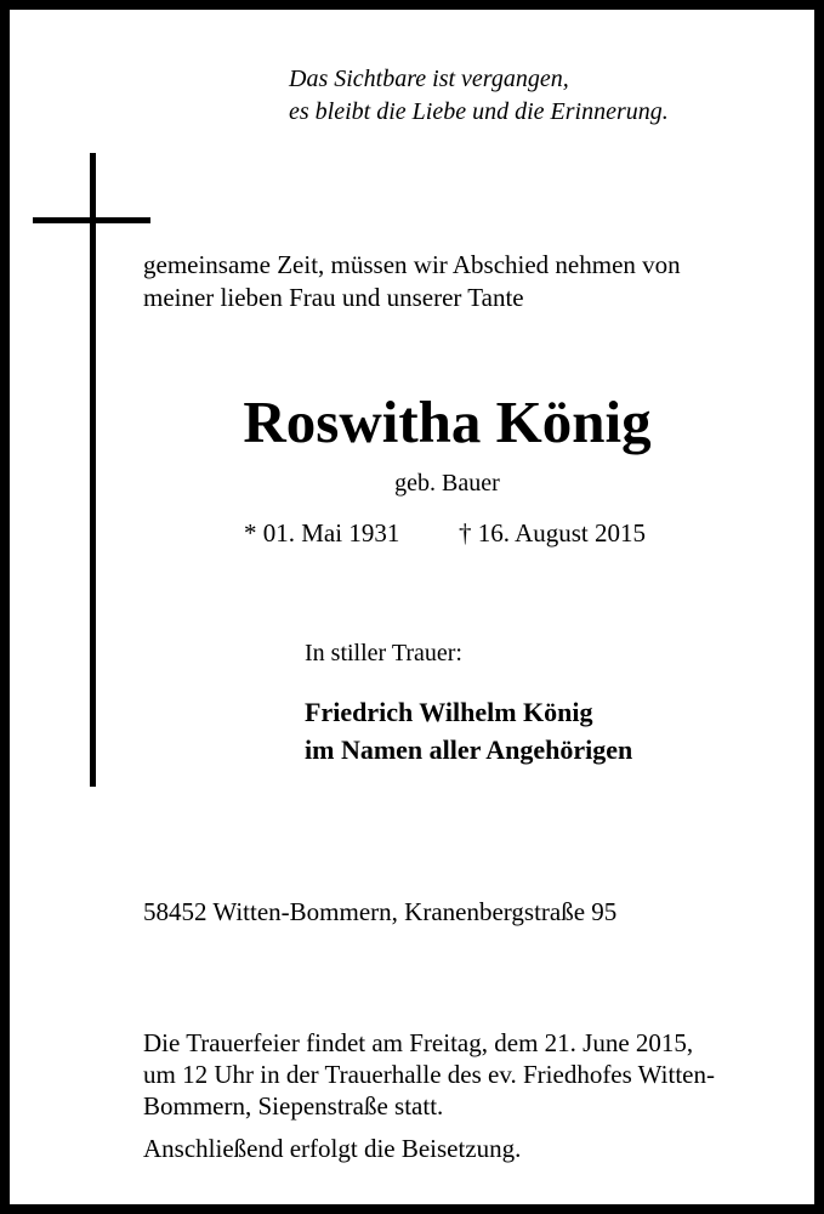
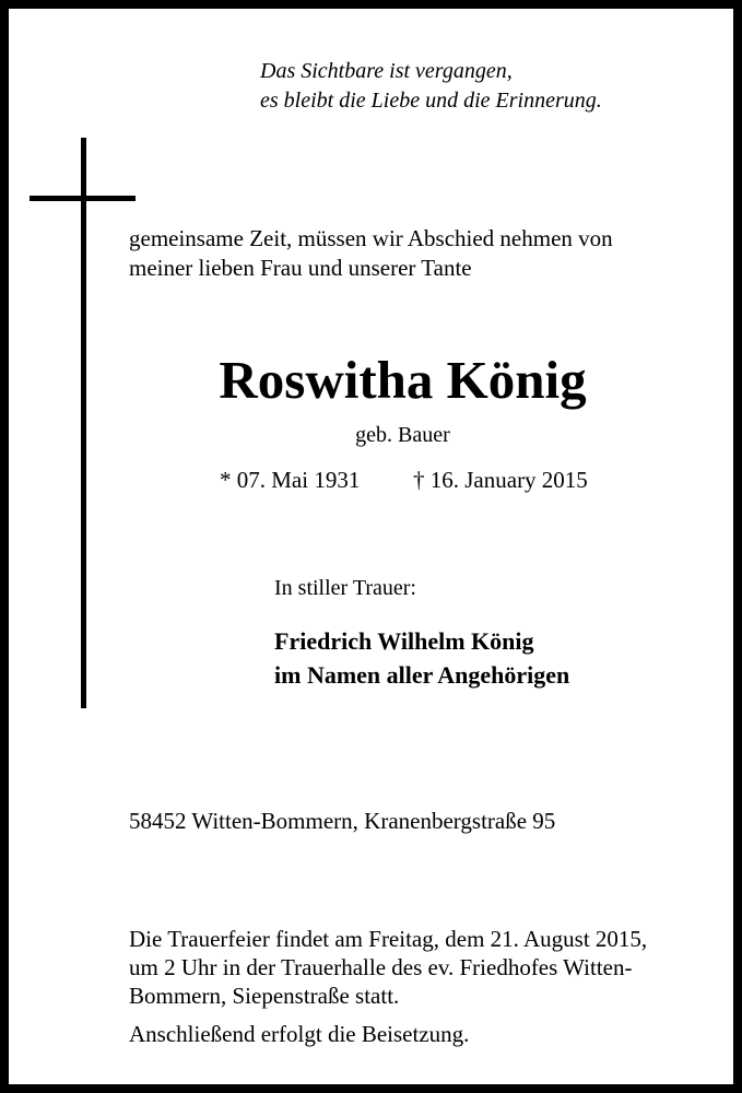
  Das Sichtbare ist vergangen,
  es bleibt die Liebe und die Erinnerung.
  gemeinsame Zeit, müssen wir Abschied nehmen von
  meiner lieben Frau und unserer Tante
  Roswitha König
  geb. Bauer
- * 01. Mai 1931
+ * 07. Mai 1931
- † 16. August 2015
+ † 16. January 2015
  In stiller Trauer:
  Friedrich Wilhelm König
  im Namen aller Angehörigen
  58452 Witten-Bommern, Kranenbergstraße 95
- Die Trauerfeier findet am Freitag, dem 21. June 2015,
+ Die Trauerfeier findet am Freitag, dem 21. August 2015,
- um 12 Uhr in der Trauerhalle des ev. Friedhofes Witten-
+ um 2 Uhr in der Trauerhalle des ev. Friedhofes Witten-
  Bommern, Siepenstraße statt.
  Anschließend erfolgt die Beisetzung.
